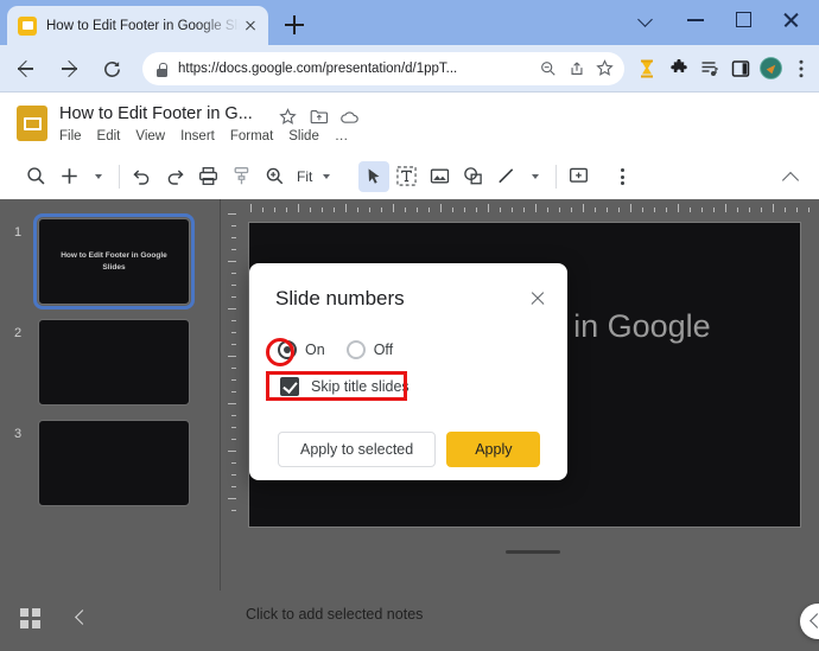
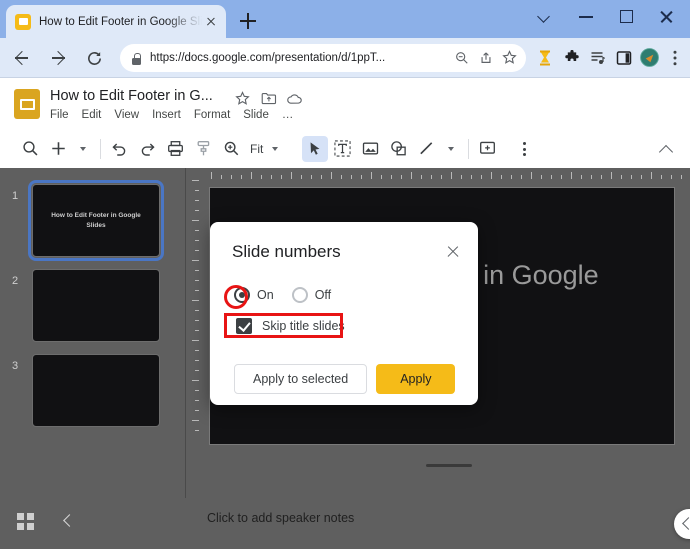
  How to Edit Footer in Google Sl
  https://docs.google.com/presentation/d/1ppT...
  How to Edit Footer in G...
  File
  Edit
  View
  Insert
  Format
  Slide
  …
  Fit
  1
  2
  3
  Slide numbers
  On
  Off
  Skip title slides
  Apply to selected
  Apply
- Click to add selected notes
+ Click to add speaker notes
